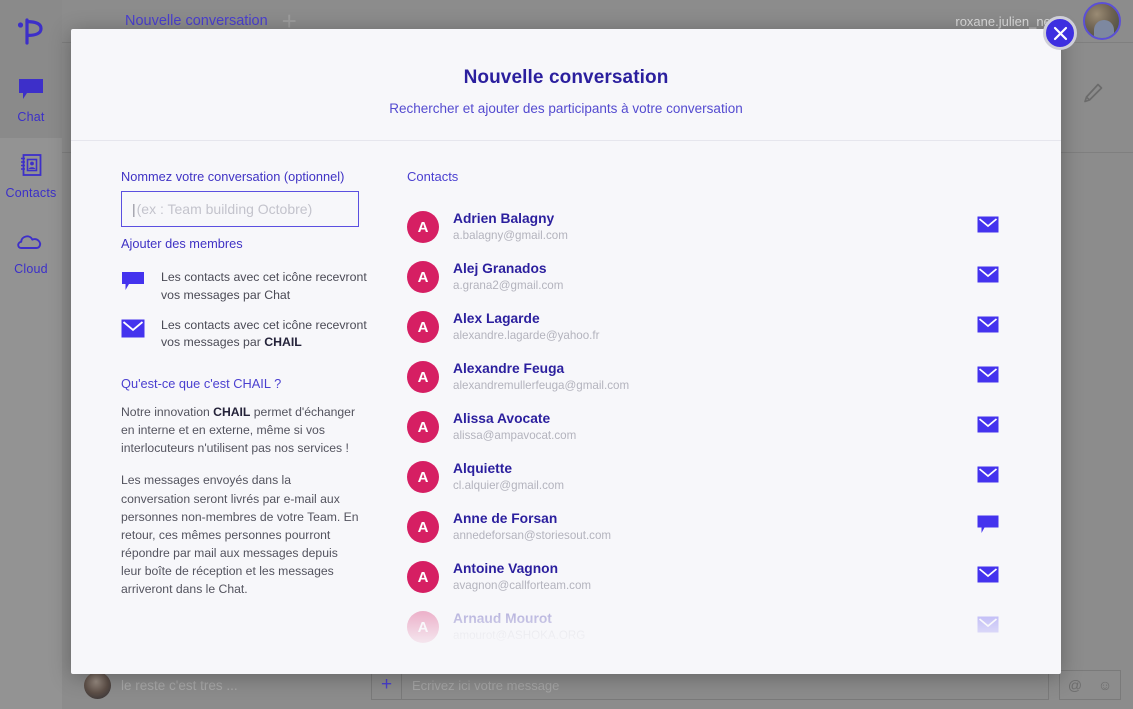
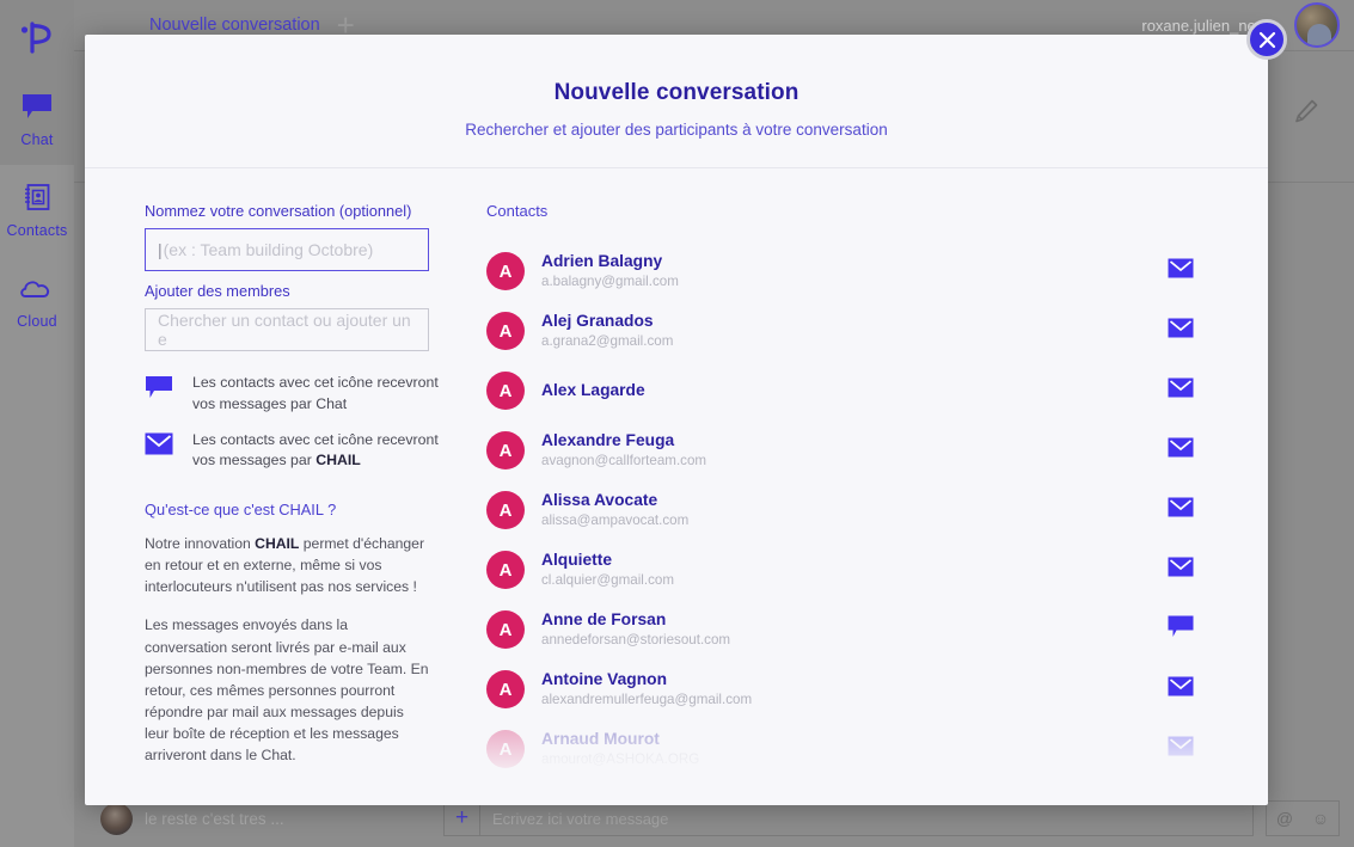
  Chat
  Contacts
  Cloud
  Nouvelle conversation
  +
  roxane.julien_n
  le reste c'est tres ...
  +
  Ecrivez ici votre message
  @
  ☺
  Nouvelle conversation
  Rechercher et ajouter des participants à votre conversation
  Nommez votre conversation (optionnel)
  |
  (ex : Team building Octobre)
  Ajouter des membres
+ Chercher un contact ou ajouter un e
  Les contacts avec cet icône recevront vos messages par Chat
  Les contacts avec cet icône recevront vos messages par CHAIL
  Qu'est-ce que c'est CHAIL ?
- Notre innovation CHAIL permet d'échanger en interne et en externe, même si vos interlocuteurs n'utilisent pas nos services !
+ Notre innovation CHAIL permet d'échanger en retour et en externe, même si vos interlocuteurs n'utilisent pas nos services !
  Les messages envoyés dans la conversation seront livrés par e-mail aux personnes non-membres de votre Team. En retour, ces mêmes personnes pourront répondre par mail aux messages depuis leur boîte de réception et les messages arriveront dans le Chat.
  Contacts
  A
  Adrien Balagny
  a.balagny@gmail.com
  A
  Alej Granados
  a.grana2@gmail.com
  A
  Alex Lagarde
- alexandre.lagarde@yahoo.fr
  A
  Alexandre Feuga
- alexandremullerfeuga@gmail.com
+ avagnon@callforteam.com
  A
  Alissa Avocate
  alissa@ampavocat.com
  A
  Alquiette
  cl.alquier@gmail.com
  A
  Anne de Forsan
  annedeforsan@storiesout.com
  A
  Antoine Vagnon
- avagnon@callforteam.com
+ alexandremullerfeuga@gmail.com
